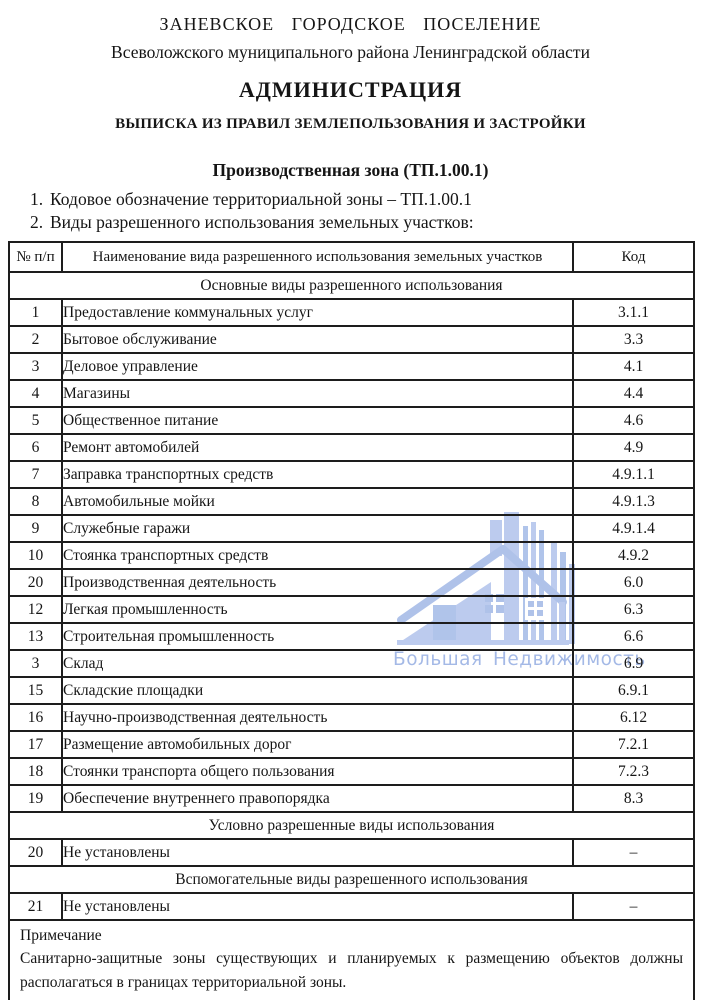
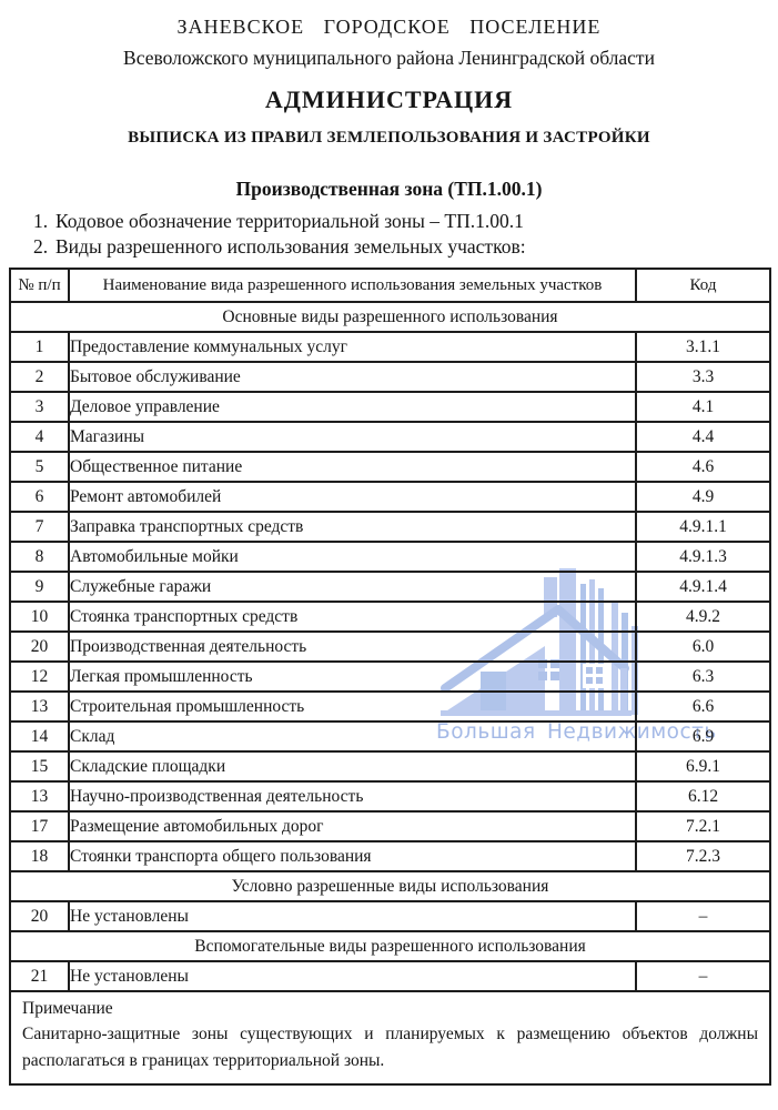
  ЗАНЕВСКОЕ ГОРОДСКОЕ ПОСЕЛЕНИЕ
  Всеволожского муниципального района Ленинградской области
  АДМИНИСТРАЦИЯ
  ВЫПИСКА ИЗ ПРАВИЛ ЗЕМЛЕПОЛЬЗОВАНИЯ И ЗАСТРОЙКИ
  Производственная зона (ТП.1.00.1)
  1.
  Кодовое обозначение территориальной зоны – ТП.1.00.1
  2.
  Виды разрешенного использования земельных участков:
  Большая Недвижимос
  № п/п	Наименование вида разрешенного использования земельных участков	Код
  Основные виды разрешенного использования
  1	Предоставление коммунальных услуг	3.1.1
  2	Бытовое обслуживание	3.3
  3	Деловое управление	4.1
  4	Магазины	4.4
  5	Общественное питание	4.6
  6	Ремонт автомобилей	4.9
  7	Заправка транспортных средств	4.9.1.1
  8	Автомобильные мойки	4.9.1.3
  9	Служебные гаражи	4.9.1.4
  10	Стоянка транспортных средств	4.9.2
  20	Производственная деятельность	6.0
  12	Легкая промышленность	6.3
  13	Строительная промышленность	6.6
- 3	Склад	6.9
+ 14	Склад	6.9
  15	Складские площадки	6.9.1
- 16	Научно-производственная деятельность	6.12
+ 13	Научно-производственная деятельность	6.12
  17	Размещение автомобильных дорог	7.2.1
  18	Стоянки транспорта общего пользования	7.2.3
- 19	Обеспечение внутреннего правопорядка	8.3
  Условно разрешенные виды использования
  20	Не установлены	–
  Вспомогательные виды разрешенного использования
  21	Не установлены	–
  ПримечаниеСанитарно-защитные зоны существующих и планируемых к размещению объектов должнырасполагаться в границах территориальной зоны.
